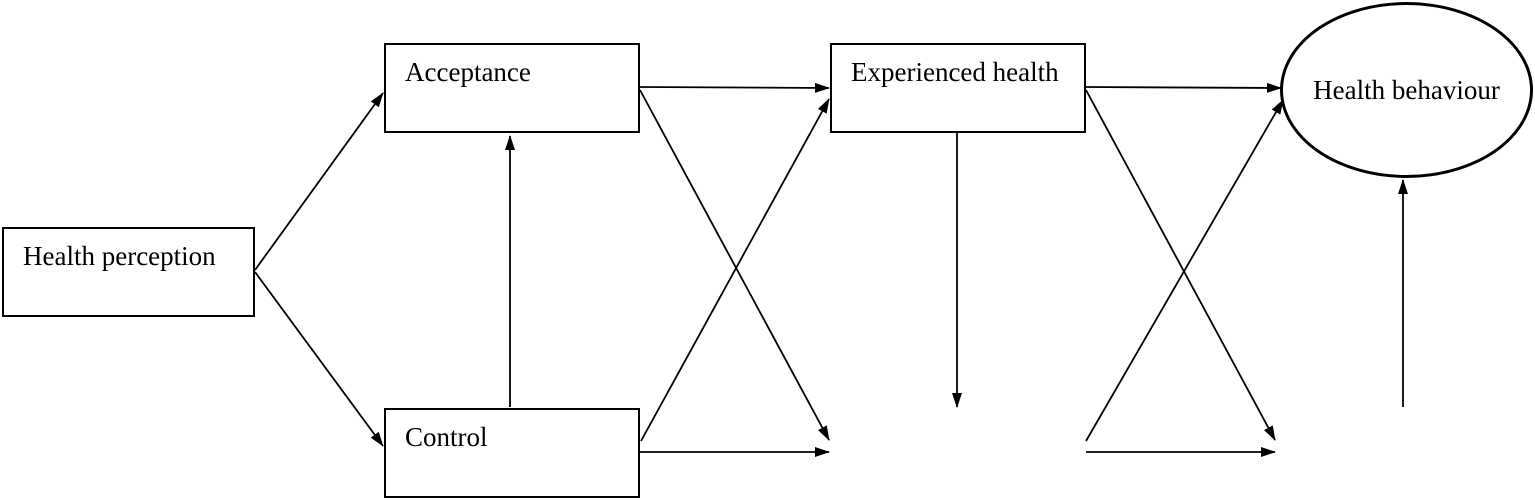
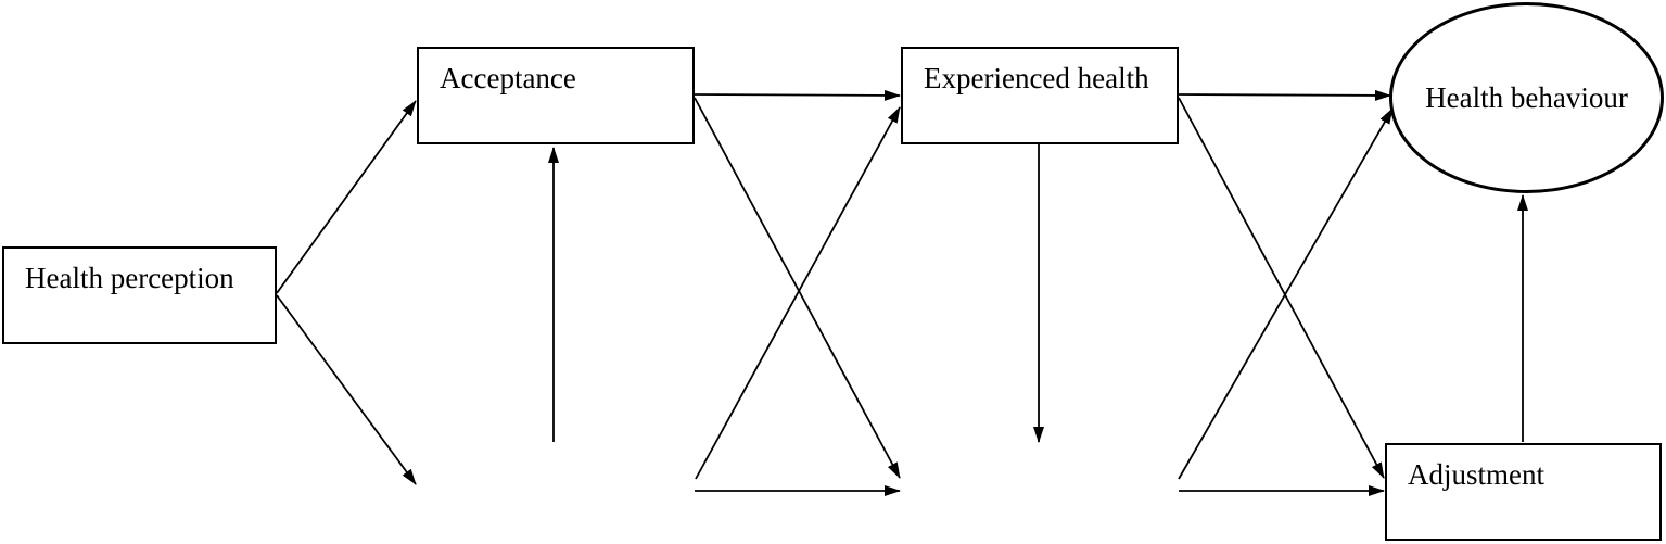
  Health perception
  Acceptance
- Control
  Experienced health
  Health behaviour
+ Adjustment
